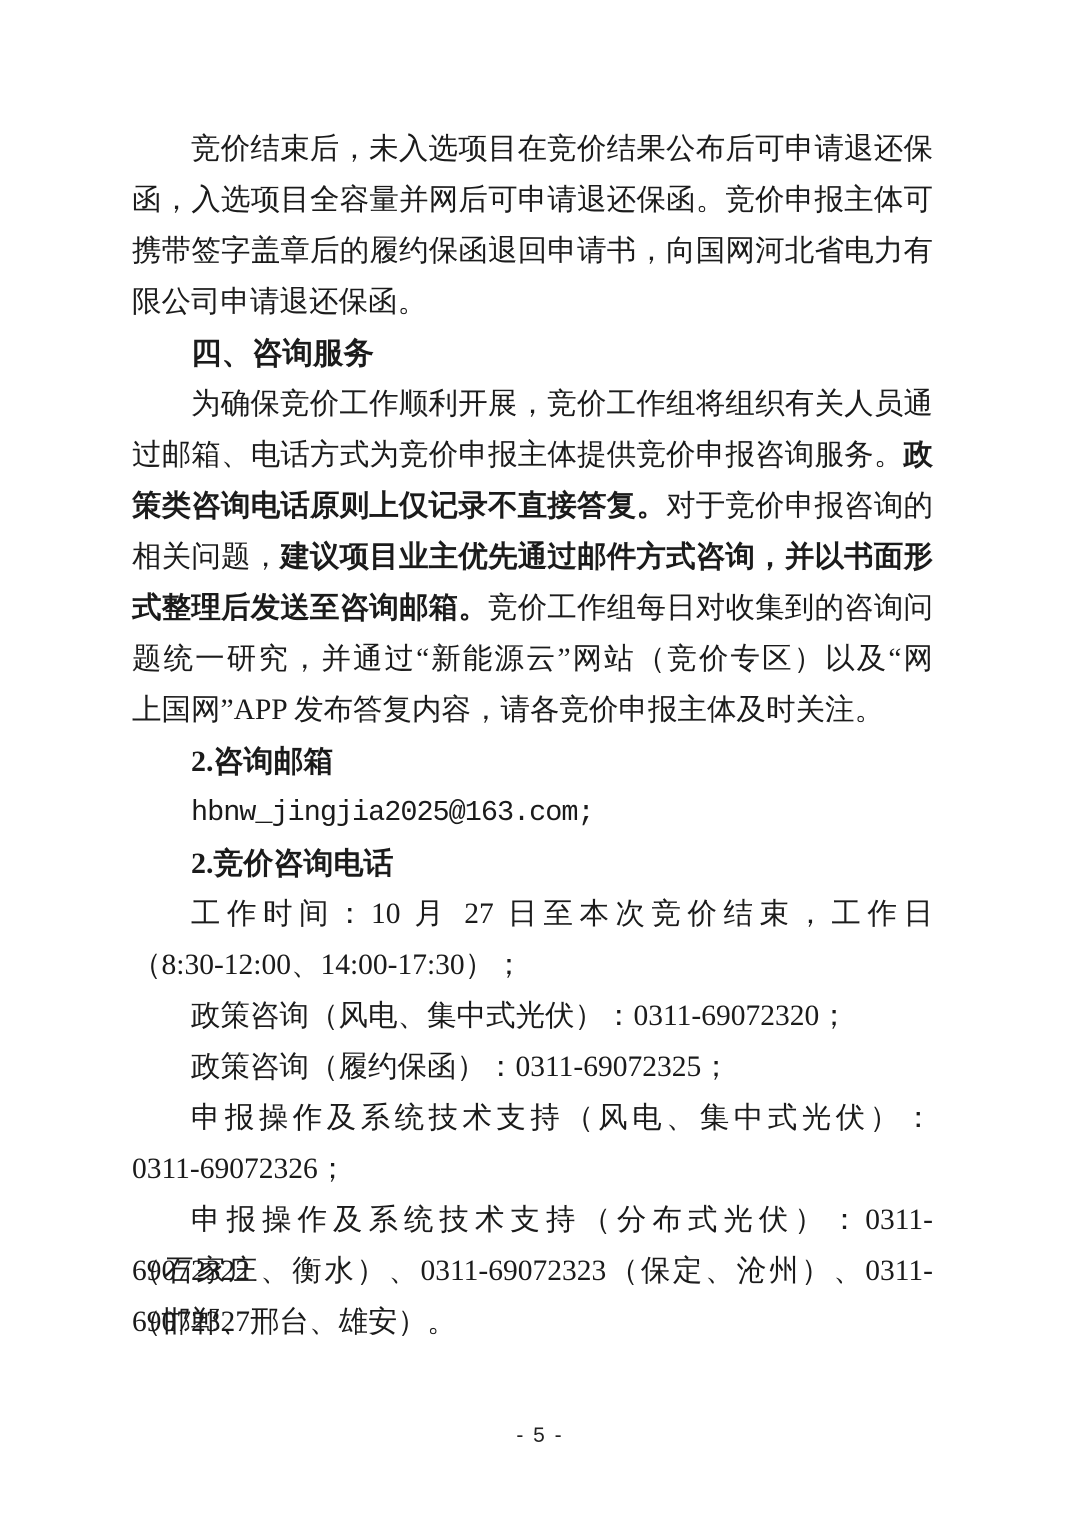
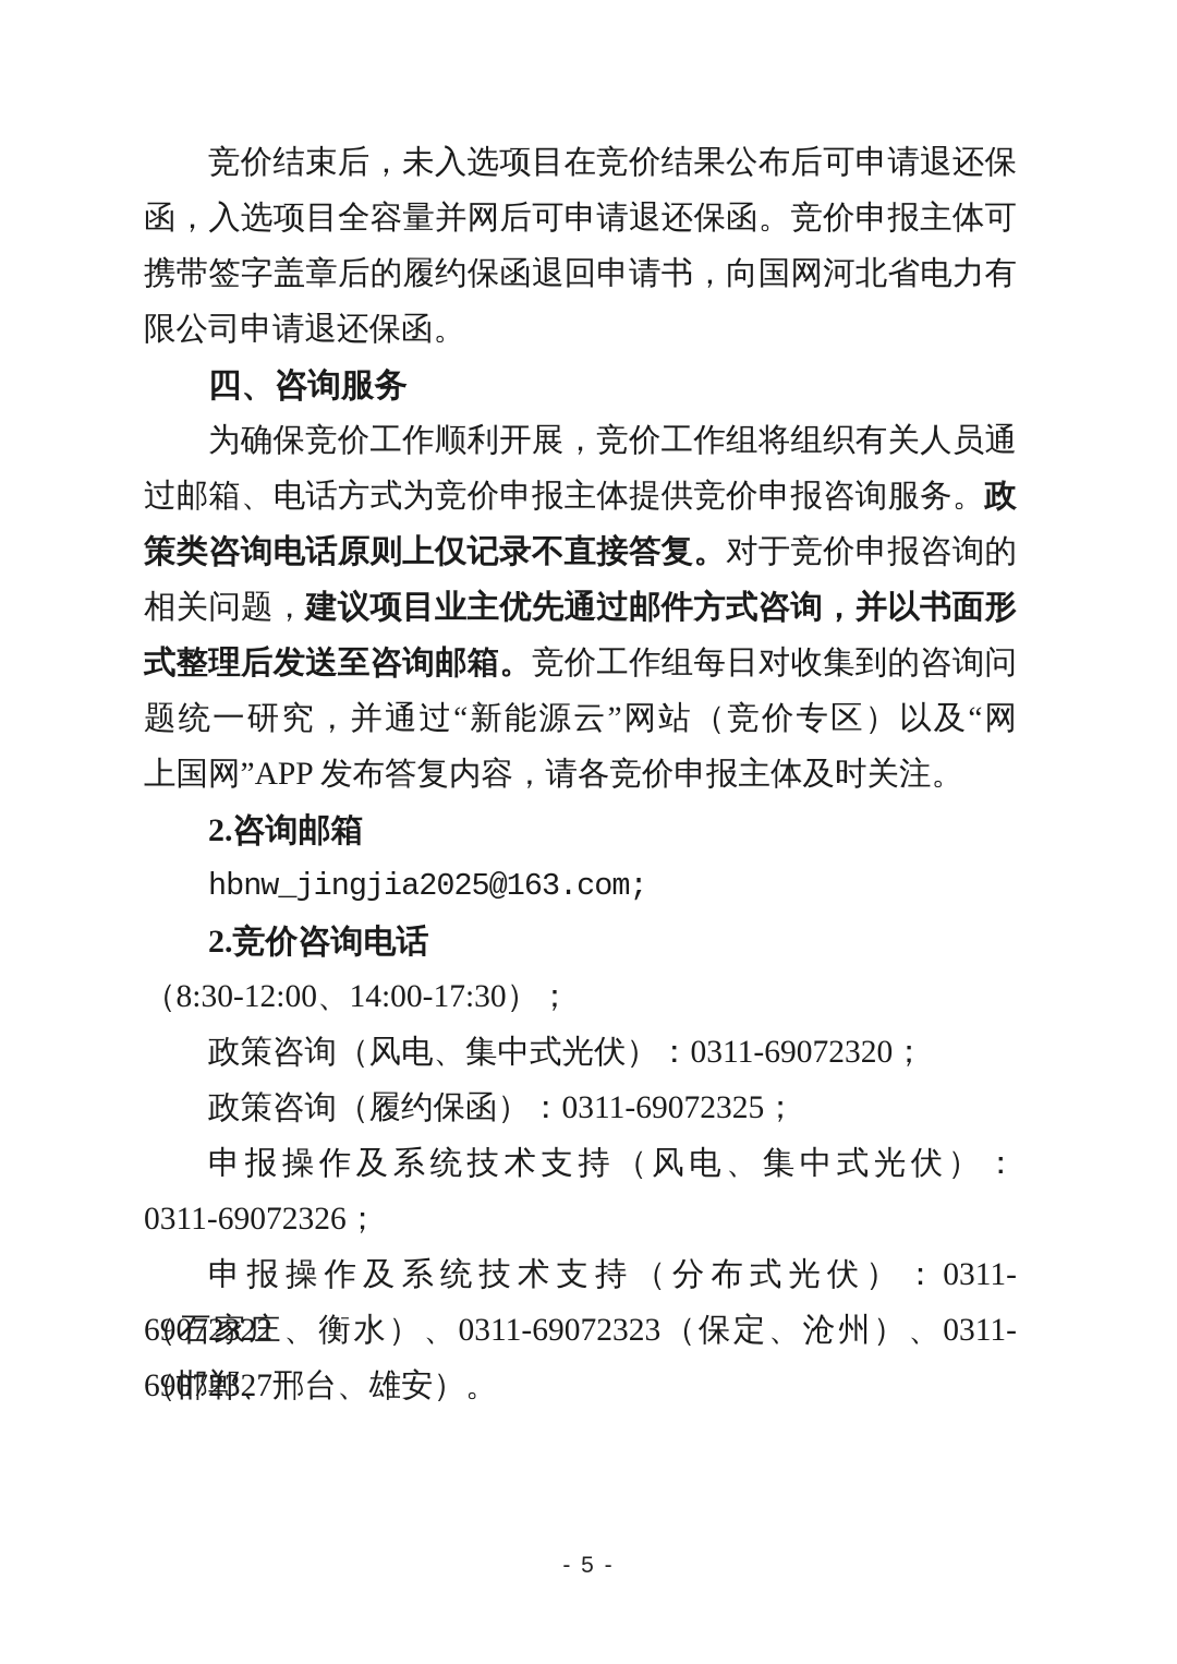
  竞价结束后，未入选项目在竞价结果公布后可申请退还保
  函，入选项目全容量并网后可申请退还保函。竞价申报主体可
  携带签字盖章后的履约保函退回申请书，向国网河北省电力有
  限公司申请退还保函。
  四、咨询服务
  为确保竞价工作顺利开展，竞价工作组将组织有关人员通
  过邮箱、电话方式为竞价申报主体提供竞价申报咨询服务。政
  策类咨询电话原则上仅记录不直接答复。对于竞价申报咨询的
  相关问题，建议项目业主优先通过邮件方式咨询，并以书面形
  式整理后发送至咨询邮箱。竞价工作组每日对收集到的咨询问
  题统一研究，并通过“新能源云”网站（竞价专区）以及“网
  上国网”APP 发布答复内容，请各竞价申报主体及时关注。
  2.咨询邮箱
  hbnw_jingjia2025@163.com;
  2.竞价咨询电话
- 工作时间：10 月 27 日至本次竞价结束，工作日
  （8:30-12:00、14:00-17:30）；
  政策咨询（风电、集中式光伏）：0311-69072320；
  政策咨询（履约保函）：0311-69072325；
  申报操作及系统技术支持（风电、集中式光伏）：
  0311-69072326；
  申报操作及系统技术支持（分布式光伏）：0311-69072322
  （石家庄、衡水）、0311-69072323（保定、沧州）、0311-69072327
  （邯郸、邢台、雄安）。
  - 5 -
